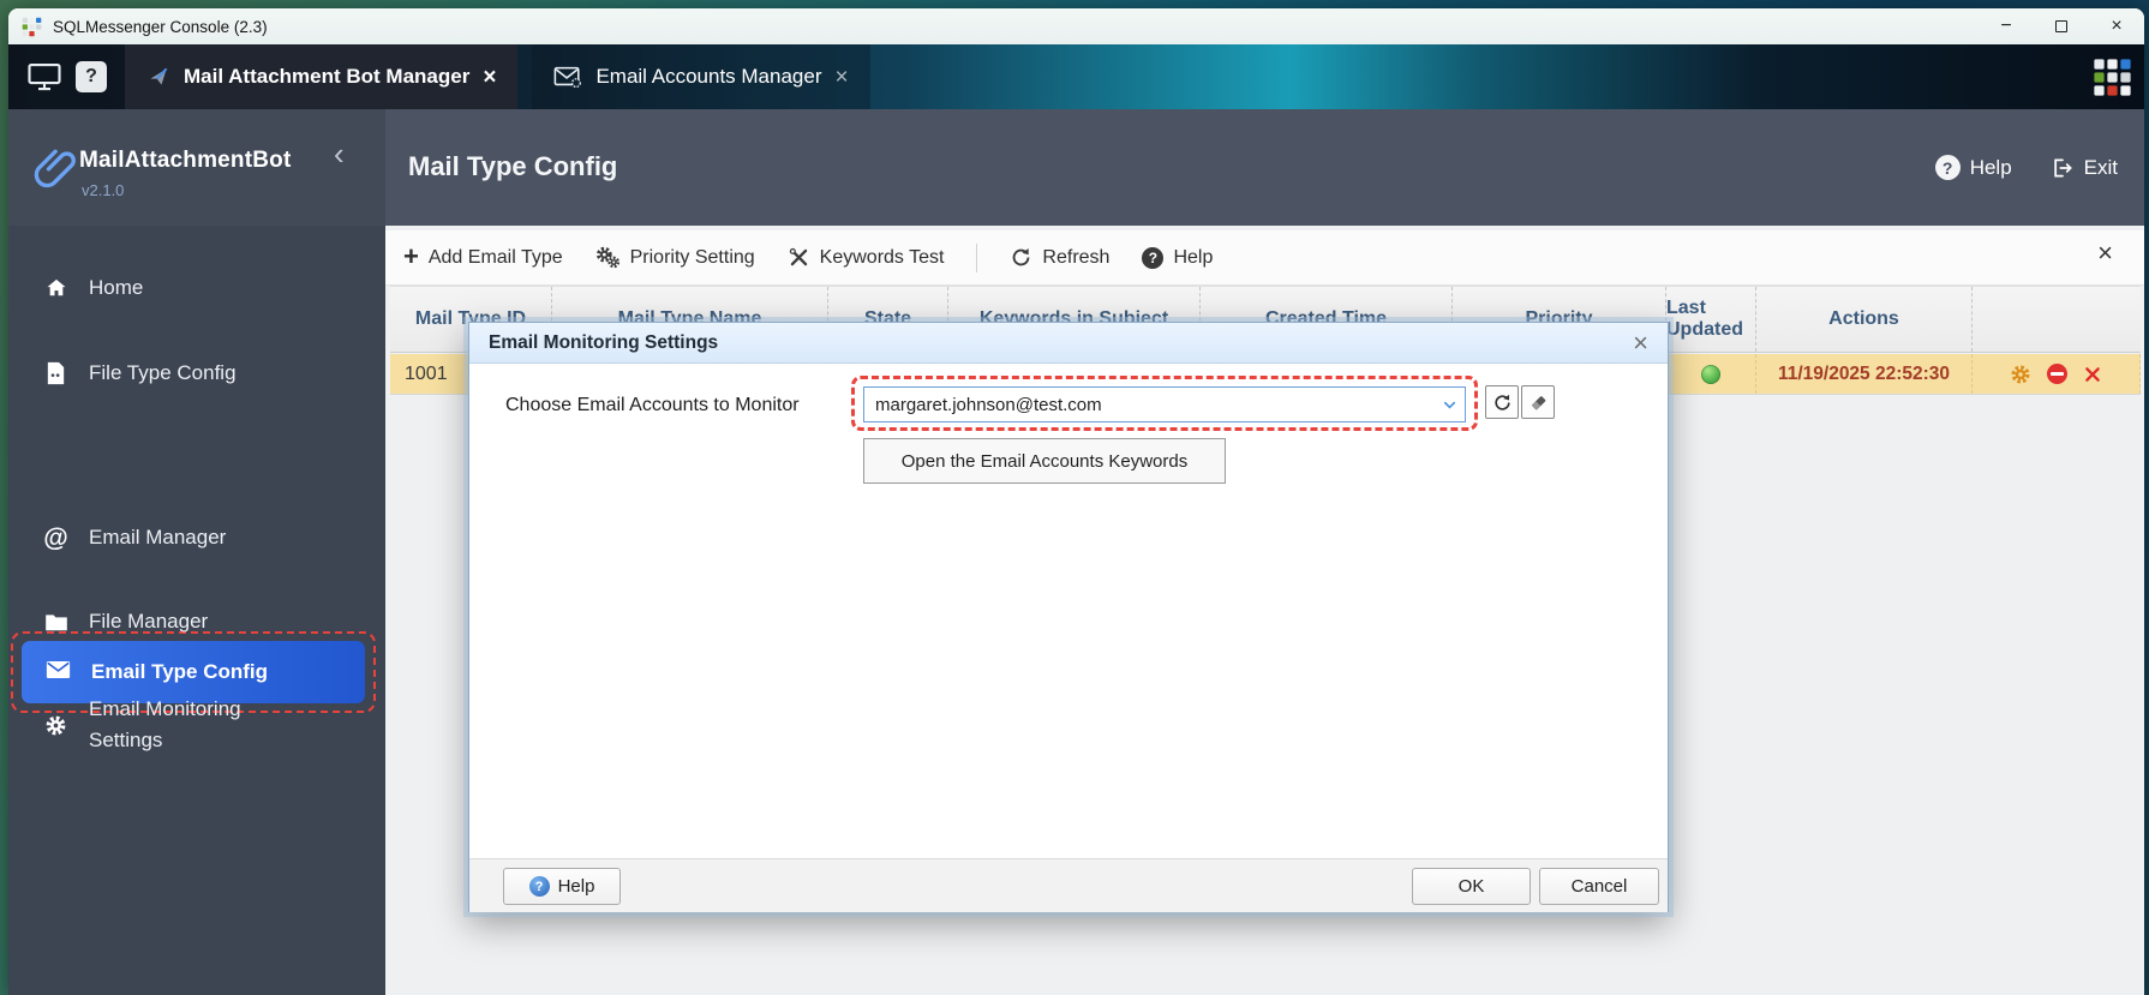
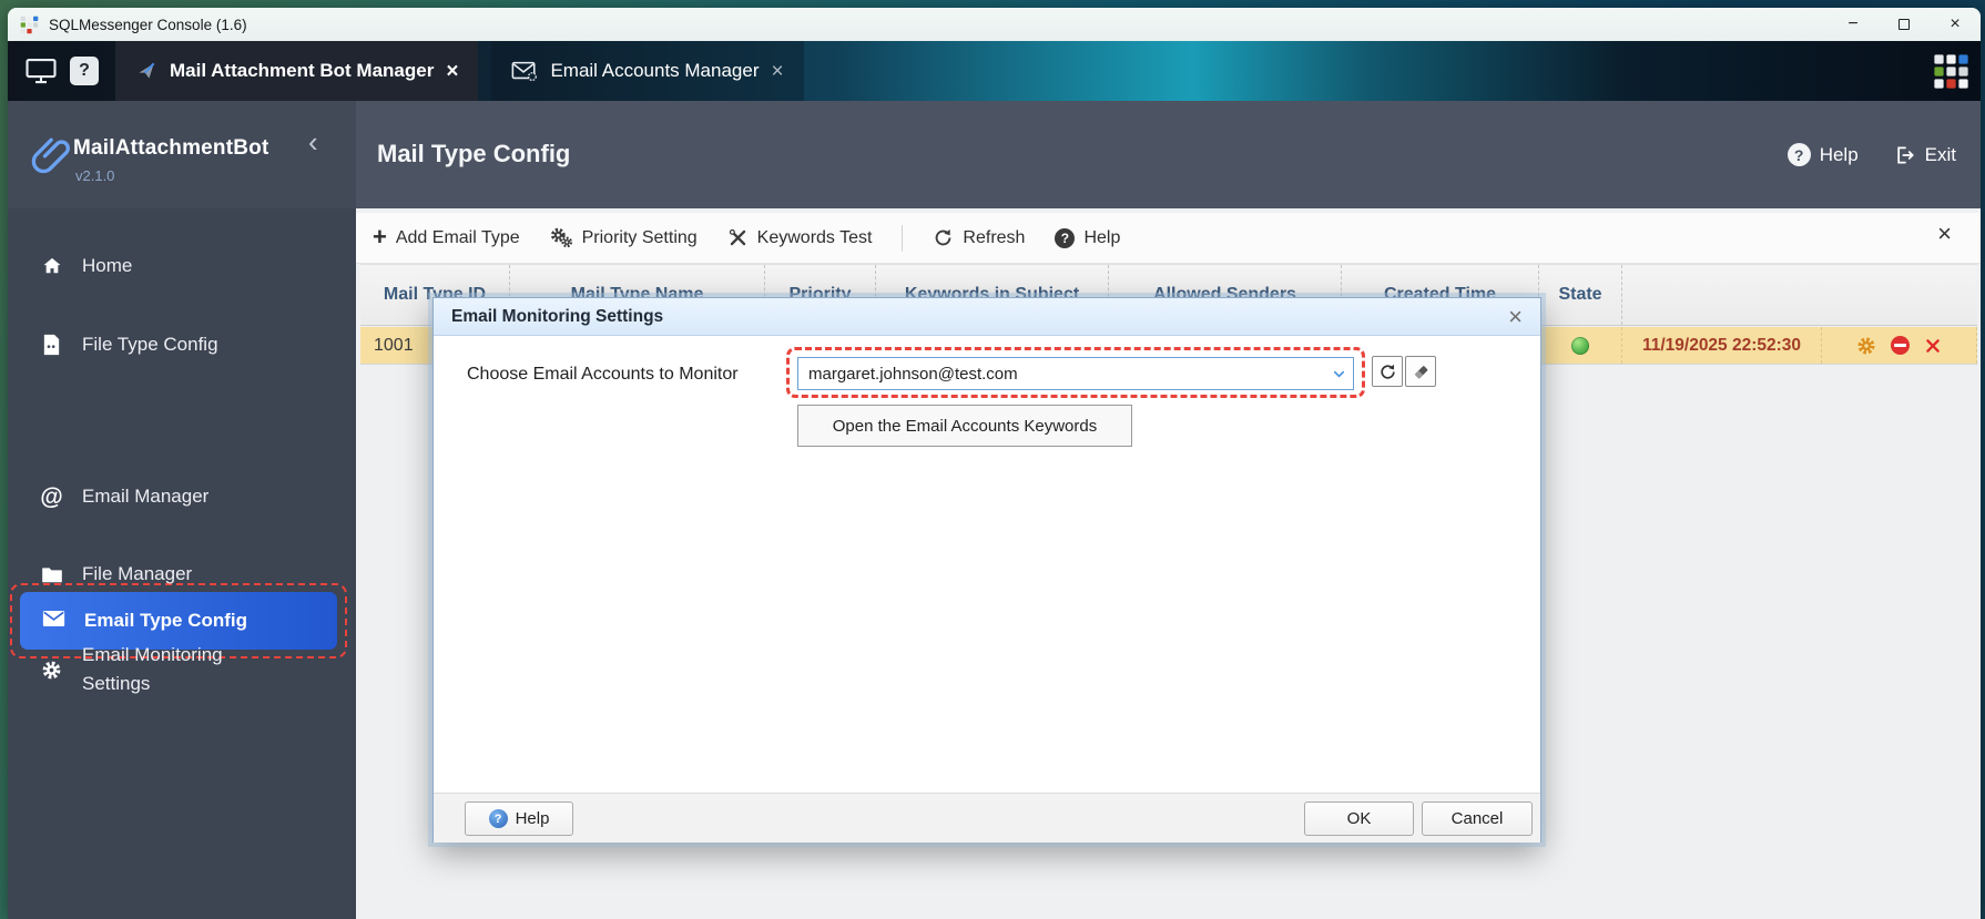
- SQLMessenger Console (2.3)
+ SQLMessenger Console (1.6)
  −
  ×
  ?
  Mail Attachment Bot Manager
  ×
  Email Accounts Manager
  ×
  MailAttachmentBot
  v2.1.0
  ‹
  Mail Type Config
  ?
  Help
  Exit
  Home
  File Type Config
  Email Type Config
  @
  Email Manager
  File Manager
  Email Monitoring Settings
  +
  Add Email Type
  Priority Setting
  Keywords Test
  Refresh
  ?
  Help
  ×
  Mail Type ID
  Mail Type Name
- State
+ Priority
  Keywords in Subject
+ Allowed Senders
  Created Time
- Priority
+ State
- Last Updated
- Actions
  1001
  11/19/2025 22:52:30
  Email Monitoring Settings
  ×
  Choose Email Accounts to Monitor
  margaret.johnson@test.com
  Open the Email Accounts Keywords
  ?
  Help
  OK
  Cancel
